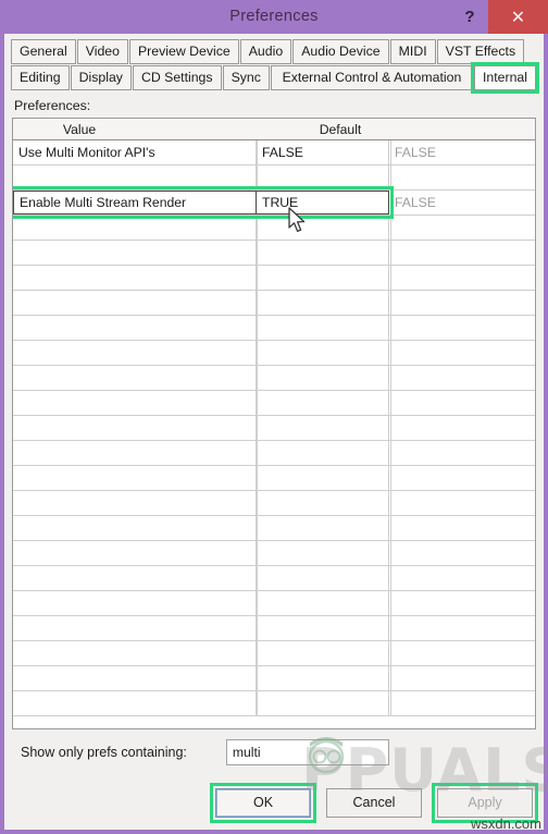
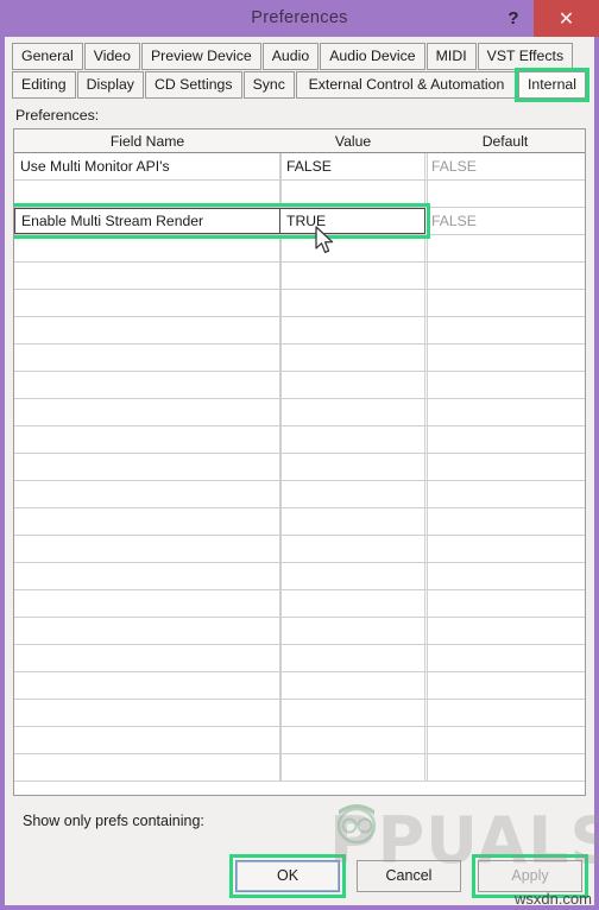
  Preferences
  ?
  ✕
  General
  Video
  Preview Device
  Audio
  Audio Device
  MIDI
  VST Effects
  Editing
  Display
  CD Settings
  Sync
  External Control & Automation
  Internal
  Preferences:
+ Field Name
  Value
  Default
  Use Multi Monitor API's
  FALSE
  FALSE
  Enable Multi Stream Render
  TRUE
  FALSE
  Show only prefs containing:
- multi
  OK
  Cancel
  Apply
  PPUALS
  wsxdn.com
